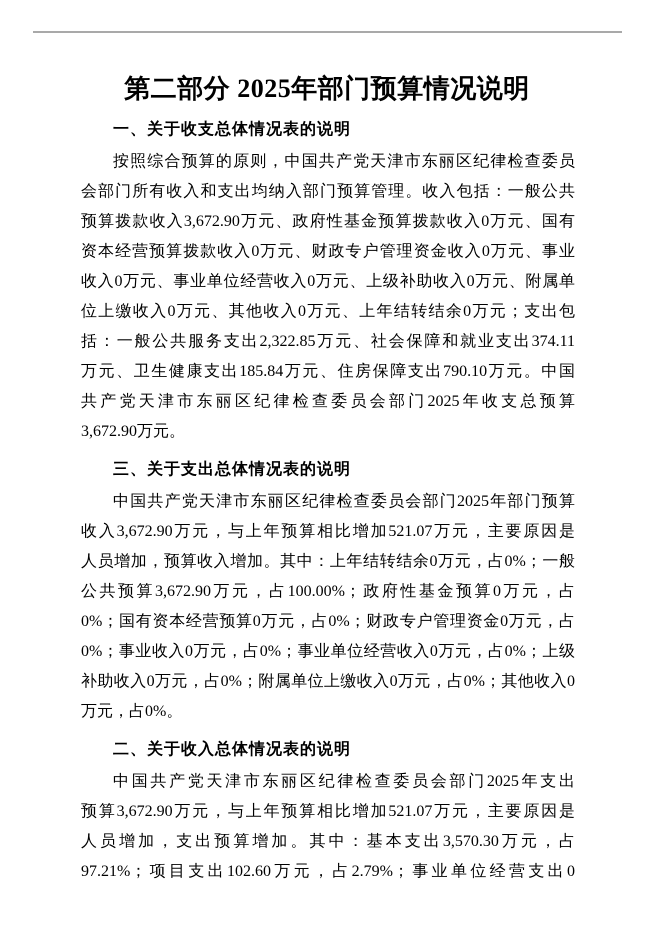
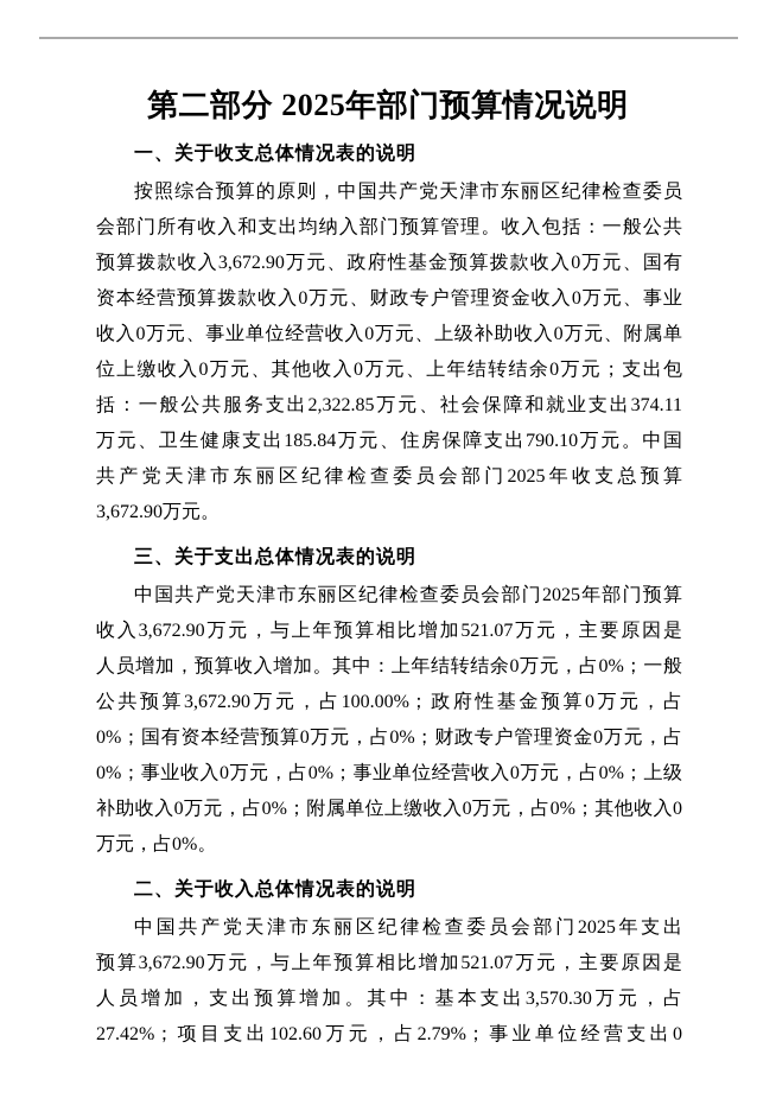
  第二部分 2025年部门预算情况说明
  一、关于收支总体情况表的说明
  按照综合预算的原则，中国共产党天津市东丽区纪律检查委员
  会部门所有收入和支出均纳入部门预算管理。收入包括：一般公共
  预算拨款收入3,672.90万元、政府性基金预算拨款收入0万元、国有
  资本经营预算拨款收入0万元、财政专户管理资金收入0万元、事业
  收入0万元、事业单位经营收入0万元、上级补助收入0万元、附属单
  位上缴收入0万元、其他收入0万元、上年结转结余0万元；支出包
  括：一般公共服务支出2,322.85万元、社会保障和就业支出374.11
  万元、卫生健康支出185.84万元、住房保障支出790.10万元。中国
  共产党天津市东丽区纪律检查委员会部门2025年收支总预算
  3,672.90万元。
  三、关于支出总体情况表的说明
  中国共产党天津市东丽区纪律检查委员会部门2025年部门预算
  收入3,672.90万元，与上年预算相比增加521.07万元，主要原因是
  人员增加，预算收入增加。其中：上年结转结余0万元，占0%；一般
  公共预算3,672.90万元，占100.00%；政府性基金预算0万元，占
  0%；国有资本经营预算0万元，占0%；财政专户管理资金0万元，占
  0%；事业收入0万元，占0%；事业单位经营收入0万元，占0%；上级
  补助收入0万元，占0%；附属单位上缴收入0万元，占0%；其他收入0
  万元，占0%。
  二、关于收入总体情况表的说明
  中国共产党天津市东丽区纪律检查委员会部门2025年支出
  预算3,672.90万元，与上年预算相比增加521.07万元，主要原因是
  人员增加，支出预算增加。其中：基本支出3,570.30万元，占
- 97.21%；项目支出102.60万元，占2.79%；事业单位经营支出0
+ 27.42%；项目支出102.60万元，占2.79%；事业单位经营支出0
